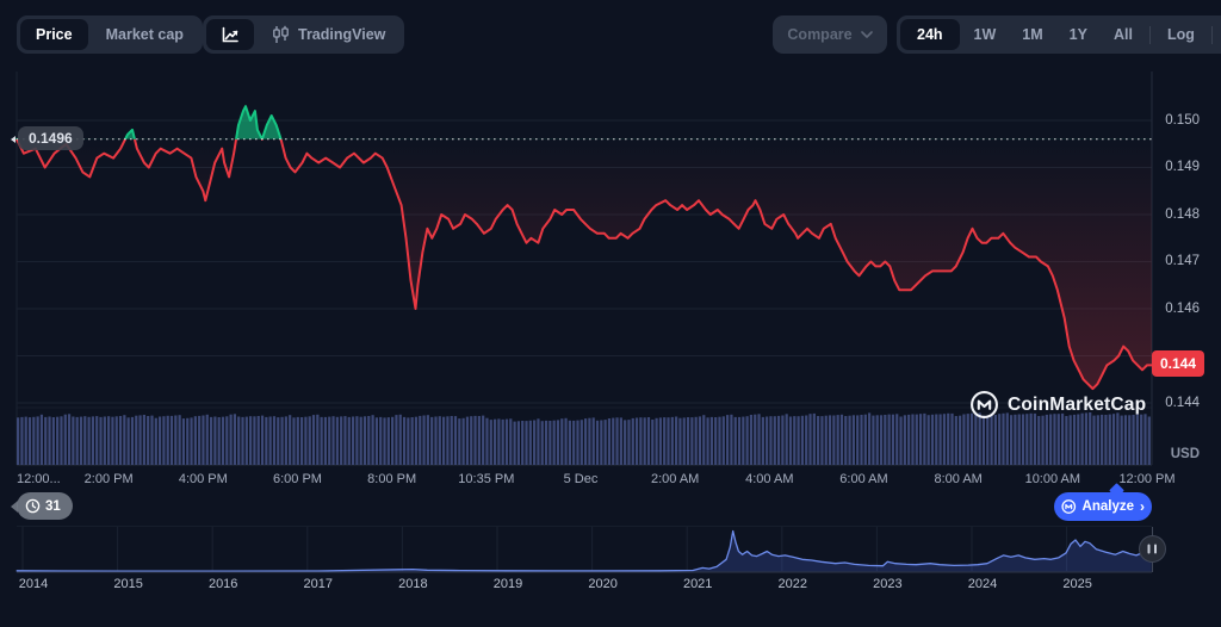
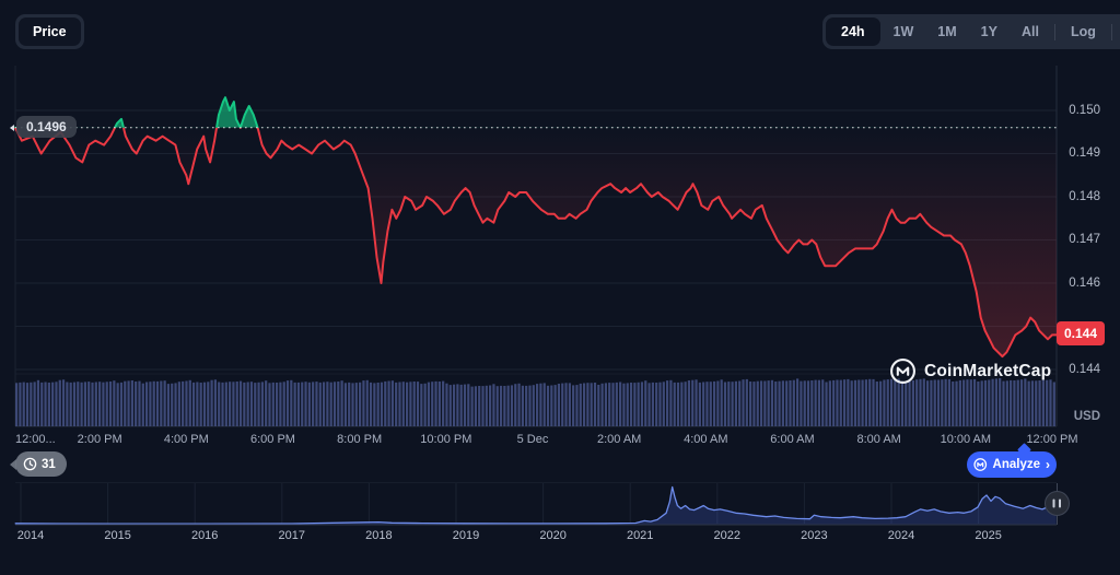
  Price
- Market cap
- TradingView
- Compare
  24h
  1W
  1M
  1Y
  All
  Log
  0.1496
  0.144
  USD
  CoinMarketCap
  31
  Analyze
  ›
  0.150
  0.149
  0.148
  0.147
  0.146
  0.144
  12:00...
  2:00 PM
  4:00 PM
  6:00 PM
  8:00 PM
- 10:35 PM
+ 10:00 PM
  5 Dec
  2:00 AM
  4:00 AM
  6:00 AM
  8:00 AM
  10:00 AM
  12:00 PM
  2014
  2015
  2016
  2017
  2018
  2019
  2020
  2021
  2022
  2023
  2024
  2025
